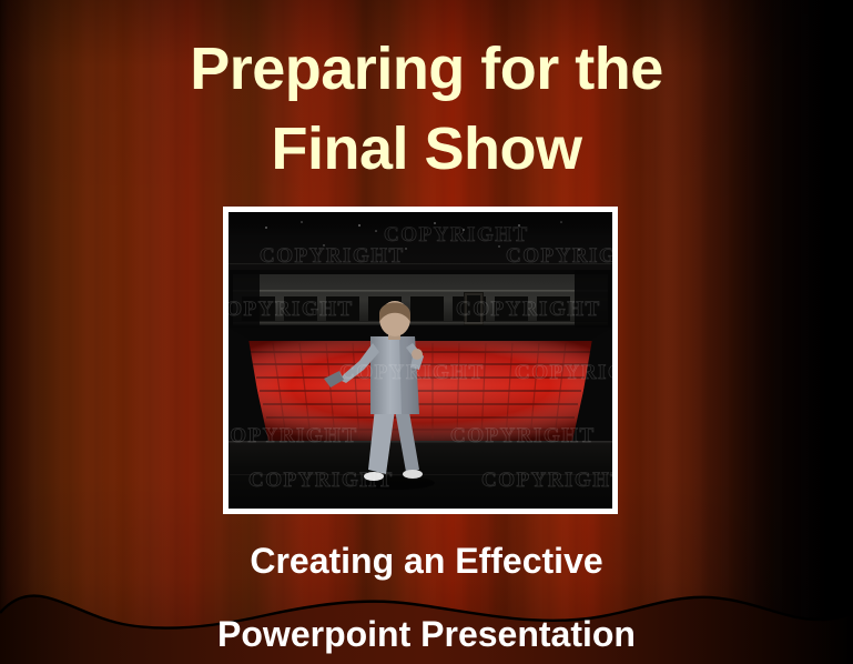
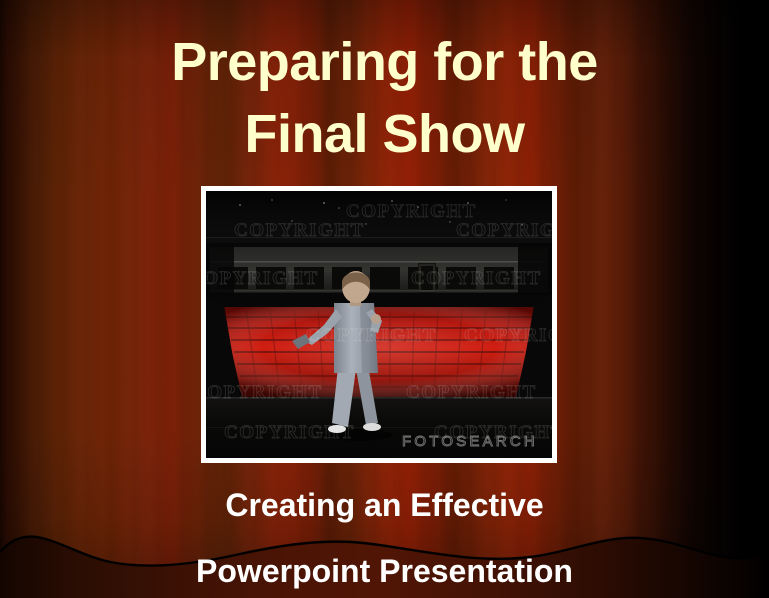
  Preparing for the
  Final Show
  OPYRIGHT
  COPYRIGHT
  COPYRIGHT
  OPYRIGHT
  COPYRIGHT
  COPYRIGHT
  COPYRIGH
+ FOTOSEARCH
  Creating an Effective
  Powerpoint Presentation
